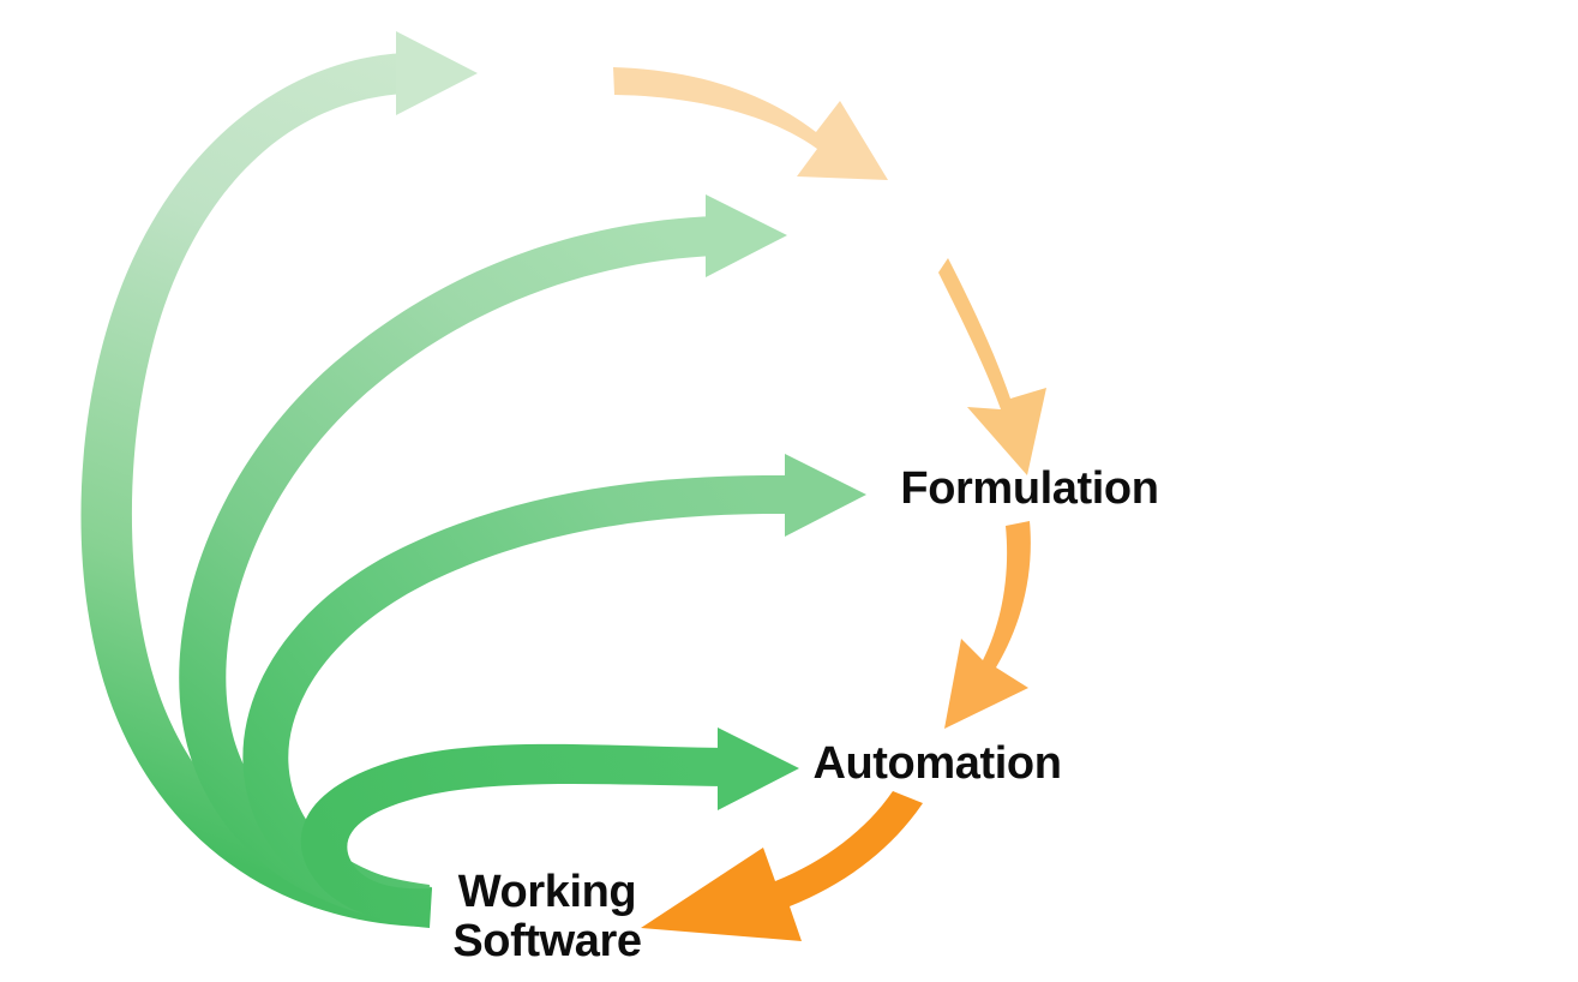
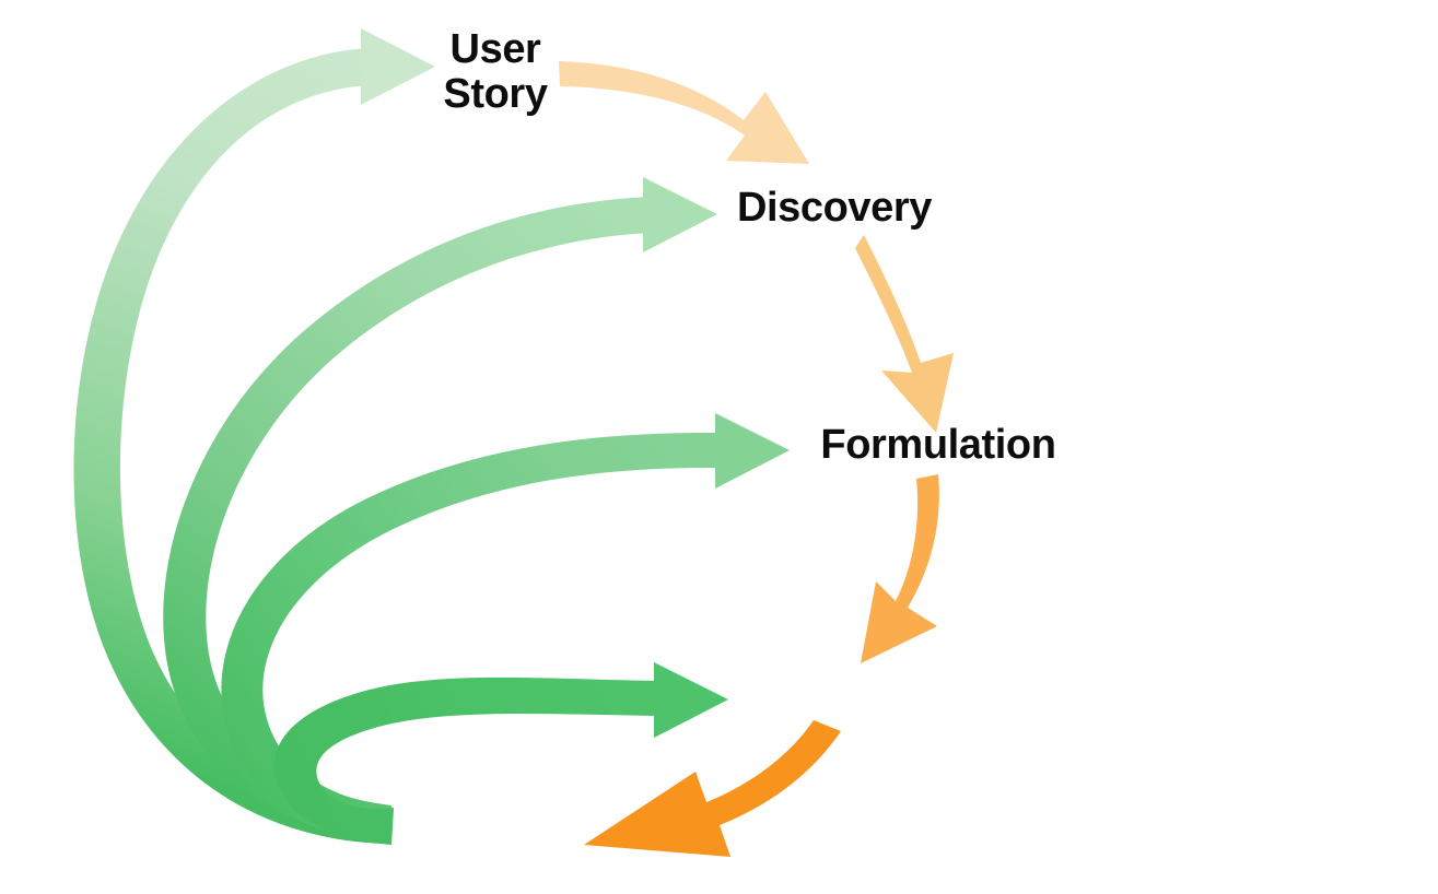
+ User
+ Story
+ Discovery
  Formulation
- Automation
- Working
- Software
